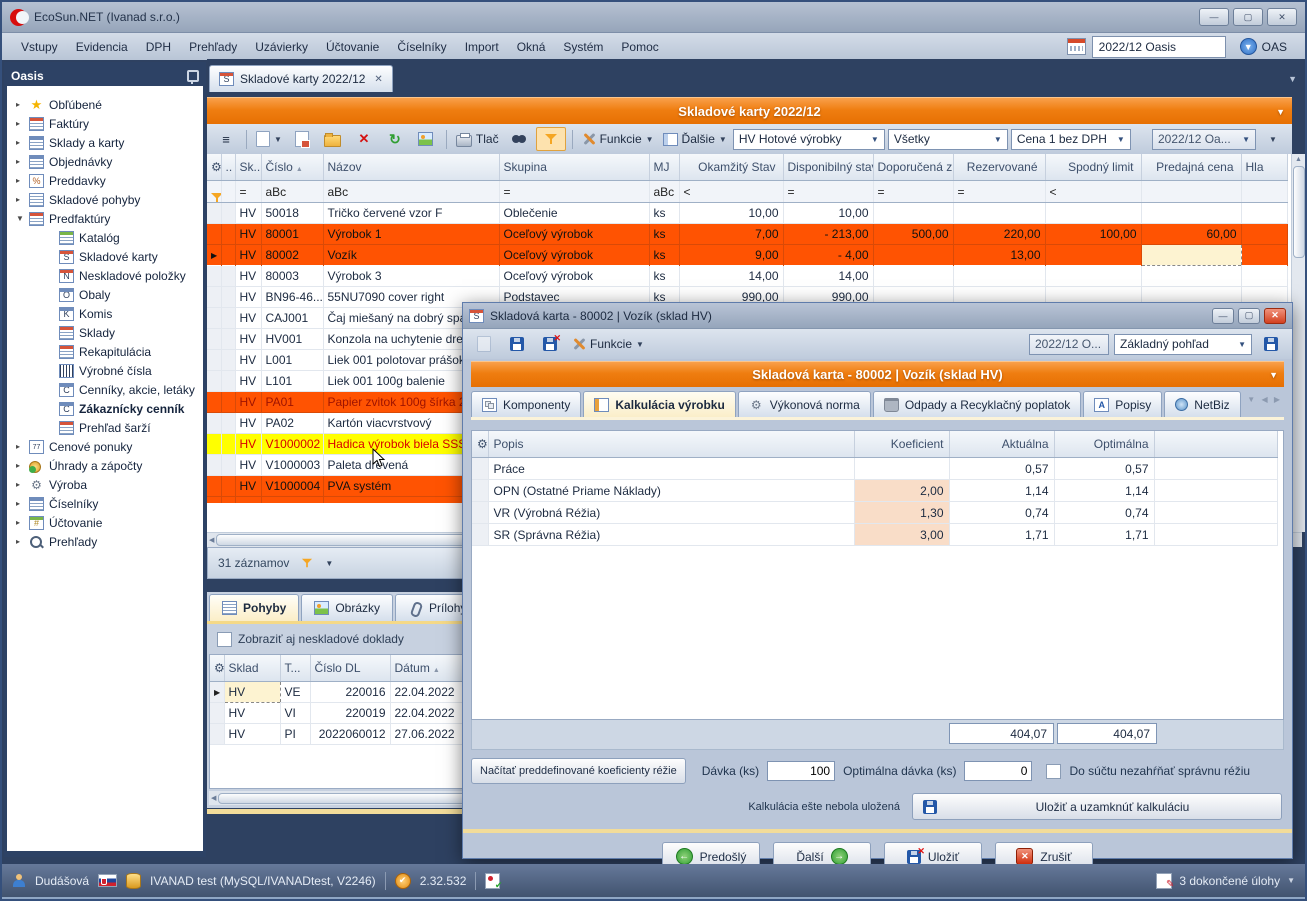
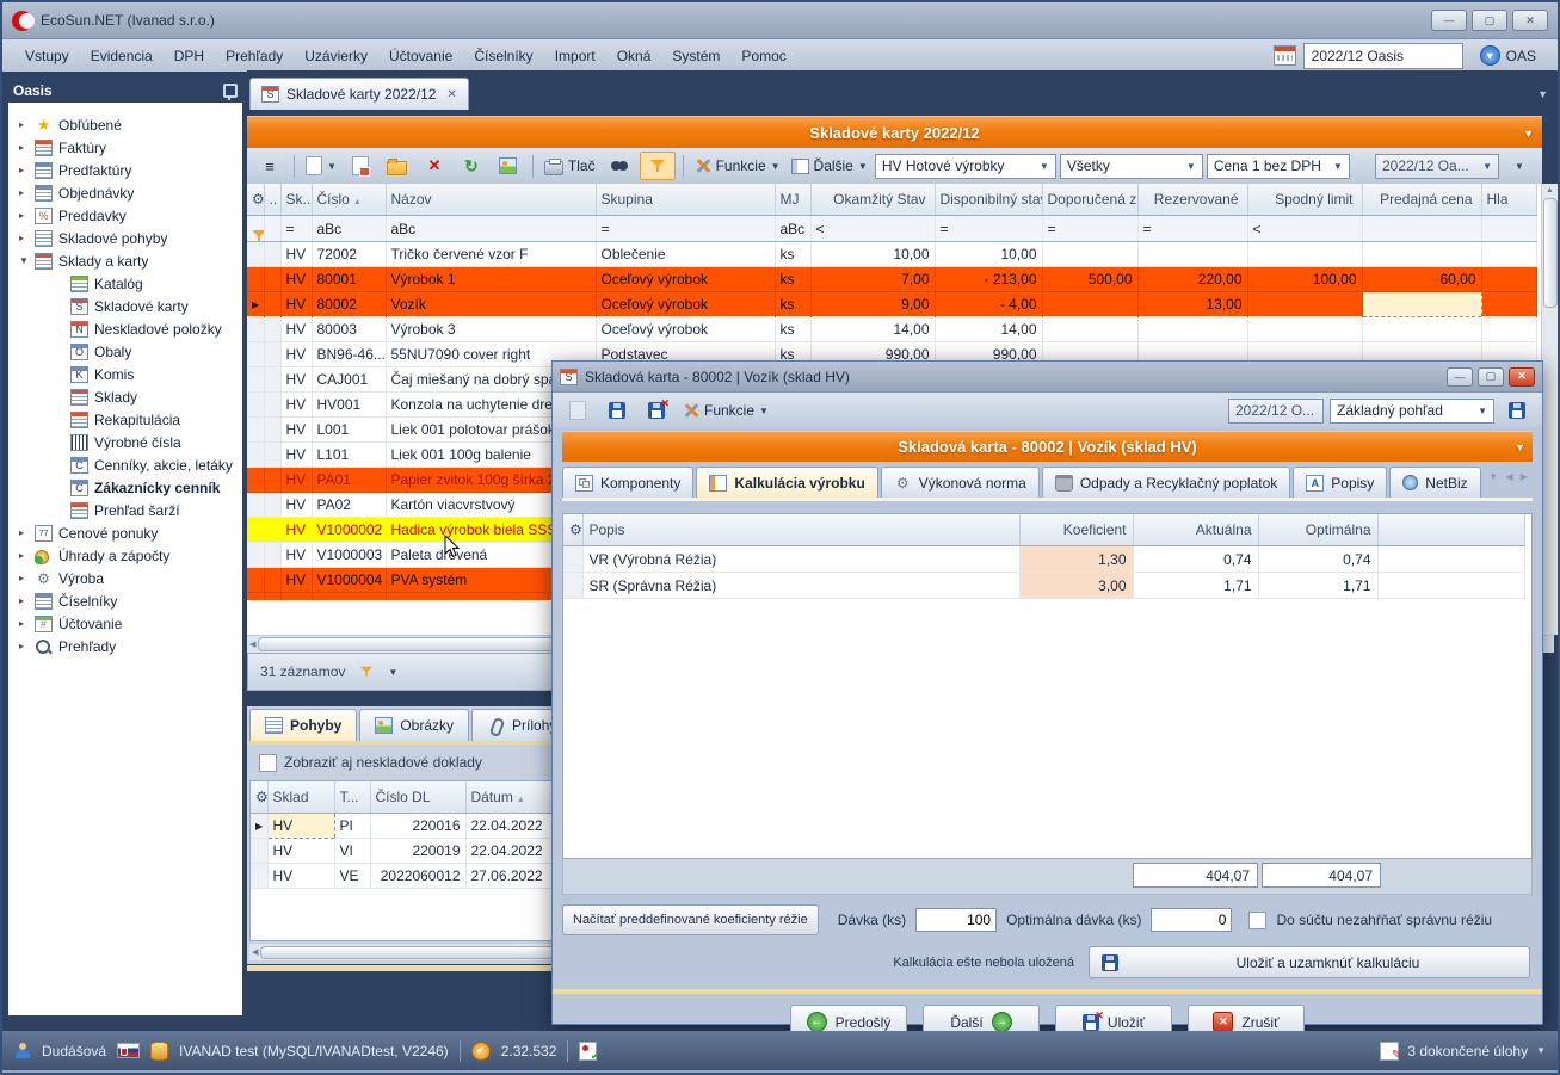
  EcoSun.NET (Ivanad s.r.o.)
  —
  ▢
  ✕
  Vstupy Evidencia DPH Prehľady Uzávierky Účtovanie Číselníky Import Okná Systém Pomoc
  2022/12 Oasis
  ▼
  OAS
  Oasis
  ▸
  Obľúbené
  ▸
  Faktúry
  ▸
- Sklady a karty
+ Predfaktúry
  ▸
  Objednávky
  ▸
  Preddavky
  ▸
  Skladové pohyby
  ▼
- Predfaktúry
+ Sklady a karty
  Katalóg
  Skladové karty
  Neskladové položky
  Obaly
  Komis
  Sklady
  Rekapitulácia
  Výrobné čísla
  Cenníky, akcie, letáky
  Zákaznícky cenník
  Prehľad šarží
  ▸
  Cenové ponuky
  ▸
  Úhrady a zápočty
  ▸
  Výroba
  ▸
  Číselníky
  ▸
  Účtovanie
  ▸
  Prehľady
  Skladové karty 2022/12
  ✕
  ▼
  Skladové karty 2022/12
  ▼
  ≡
  ▼
  ✕
  ↻
  Tlač
  Funkcie
  ▼
  Ďalšie
  ▼
  HV Hotové výrobky
  ▼
  Všetky
  ▼
  Cena 1 bez DPH
  ▼
  2022/12 Oa...
  ▼
  ▼
  ⚙	..		Sk..	Číslo	Názov	Skupina	MJ	Okamžitý Stav	Disponibilný sta	Doporučená z	Rezervované	Spodný limit	Predajná cena	Hla
  			=	aBc	aBc	=	aBc	<	=	=	=	<
- 		HV	50018	Tričko červené vzor F	Oblečenie	ks	10,00	10,00
+ 		HV	72002	Tričko červené vzor F	Oblečenie	ks	10,00	10,00
  		HV	80001	Výrobok 1	Oceľový výrobok	ks	7,00	- 213,00	500,00	220,00	100,00	60,00
  ▶		HV	80002	Vozík	Oceľový výrobok	ks	9,00	- 4,00		13,00
  		HV	80003	Výrobok 3	Oceľový výrobok	ks	14,00	14,00
  		HV	BN96-46...	55NU7090 cover right	Podstavec	ks	990,00	990,00
  		HV	CAJ001	Čaj miešaný na dobrý sp
  		HV	HV001	Konzola na uchytenie dre
  		HV	L001	Liek 001 polotovar prášo
  		HV	L101	Liek 001 100g balenie
  		HV	PA01	Papier zvitok 100g šírka
  		HV	PA02	Kartón viacvrstvový
  		HV	V1000002	Hadica výrobok biela SS
  		HV	V1000003	Paleta drvená
  		HV	V1000004	PVA systém
  31 záznamov
  ▼
  Pohyby
  Obrázky
  Príloh
  Zobraziť aj neskladové doklady
  ⚙		Sklad	T...	Číslo DL	Dátum
- ▶	HV	VE	220016	22.04.2022
+ ▶	HV	PI	220016	22.04.2022
  	HV	VI	220019	22.04.2022
- 	HV	PI	2022060012	27.06.2022
+ 	HV	VE	2022060012	27.06.2022
  Skladová karta - 80002 | Vozík (sklad HV)
  —
  ▢
  ✕
  ✕
  Funkcie
  ▼
  2022/12 O...
  Základný pohľad
  ▼
  Skladová karta - 80002 | Vozík (sklad HV)
  ▼
  Komponenty
  Kalkulácia výrobku
  Výkonová norma
  Odpady a Recyklačný poplatok
  Popisy
  NetBiz
  ▼
  ◀
  ▶
  ⚙		Popis	Koeficient	Aktuálna	Optimálna
- 	Práce		0,57	0,57
- 	OPN (Ostatné Priame Náklady)	2,00	1,14	1,14
  	VR (Výrobná Réžia)	1,30	0,74	0,74
  	SR (Správna Réžia)	3,00	1,71	1,71
  404,07
  404,07
  Načítať preddefinované koeficienty réžie
  Dávka (ks)
  100
  Optimálna dávka (ks)
  0
  Do súčtu nezahŕňať správnu réžiu
  Kalkulácia ešte nebola uložená
  Uložiť a uzamknúť kalkuláciu
  ←
  Predošlý
  Ďalší
  →
  ✕
  Uložiť
  ✕
  Zrušiť
  Dudášová
  IVANAD test (MySQL/IVANADtest, V2246)
  ✔
  2.32.532
  3 dokončené úlohy
  ▼
